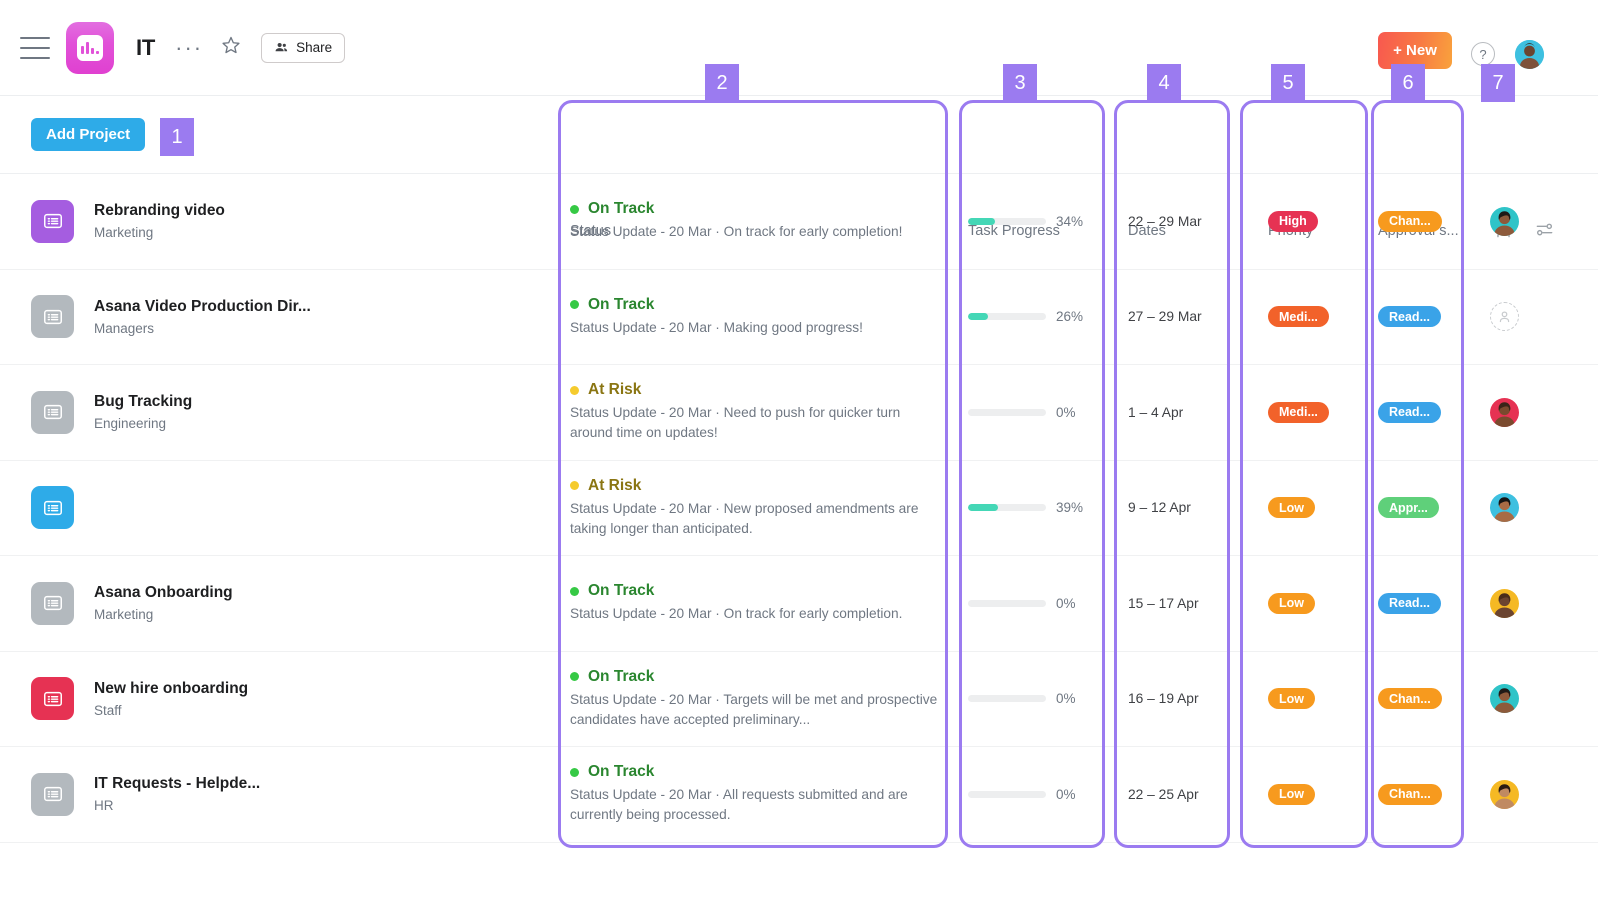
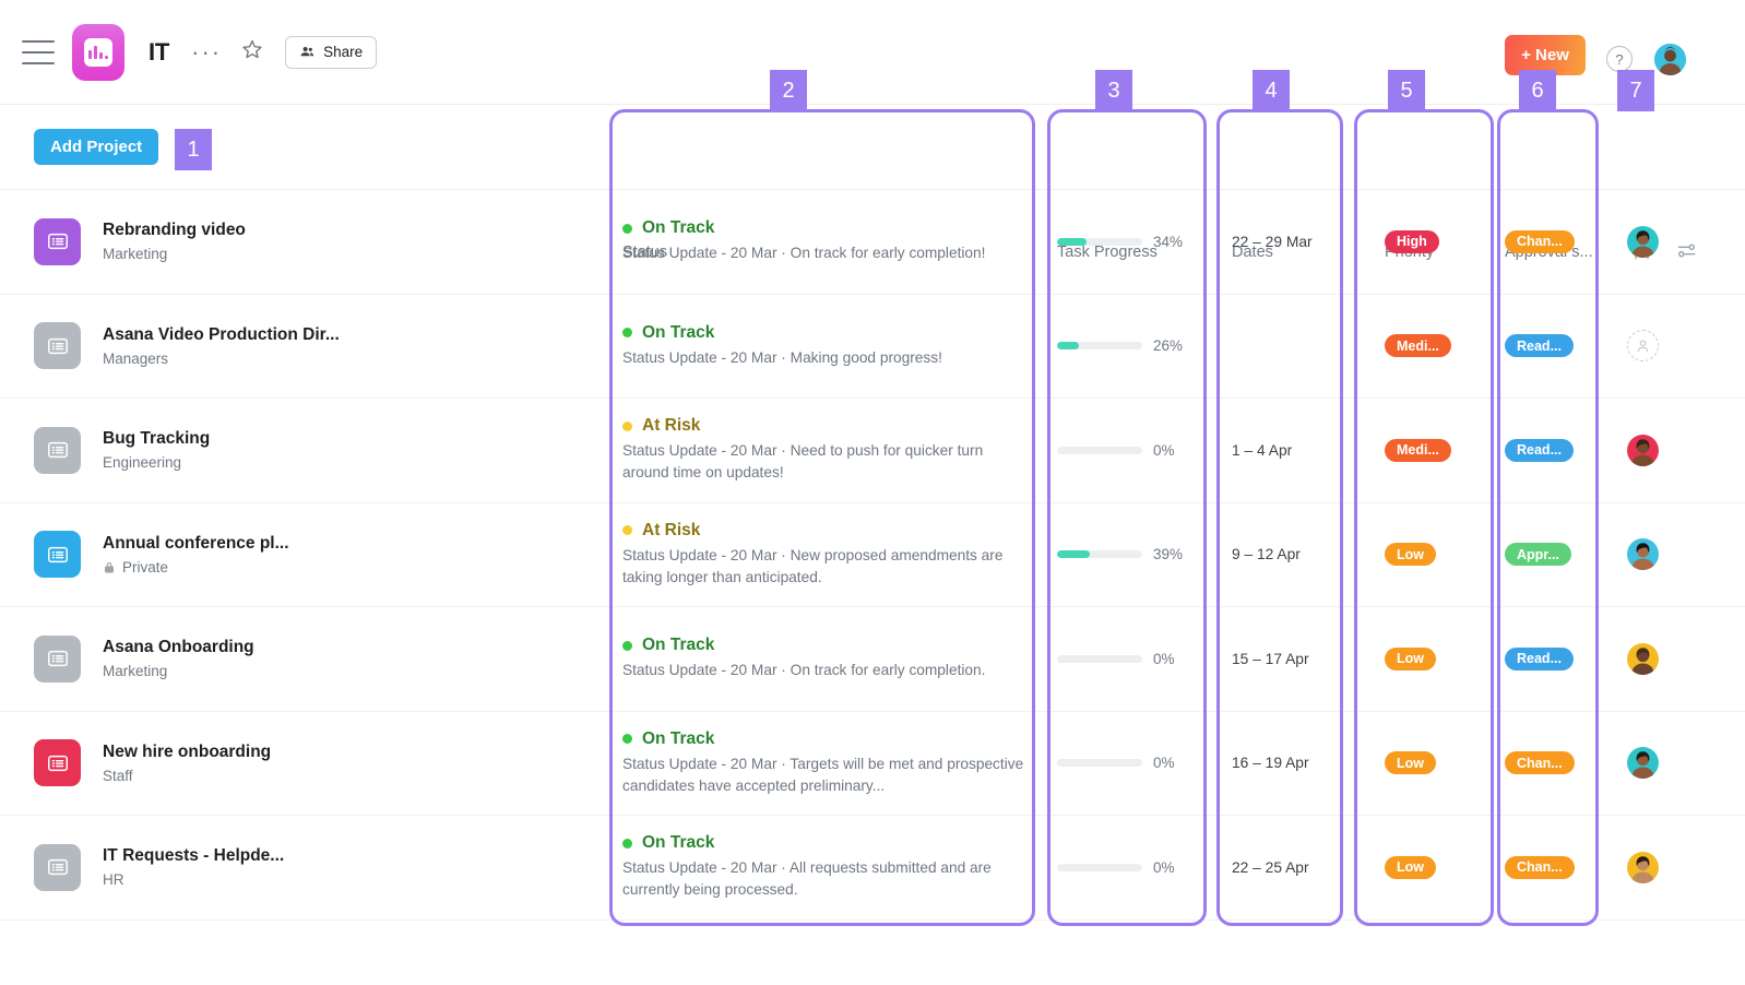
  IT
  ···
  Share
  + New
  ?
  Add Project
  Status
  Task Progress
  Dates
  Rebranding video
  Marketing
  On Track
  Status Update - 20 Mar · On track for early completion!
  34%
  22 – 29 Mar
  High
  Chan...
  Asana Video Production Dir...
  Managers
  On Track
  Status Update - 20 Mar · Making good progress!
  26%
- 27 – 29 Mar
  Medi...
  Read...
  Bug Tracking
  Engineering
  At Risk
  Status Update - 20 Mar · Need to push for quicker turn around time on updates!
  0%
  1 – 4 Apr
  Medi...
  Read...
+ Annual conference pl...
+ Private
  At Risk
  Status Update - 20 Mar · New proposed amendments are taking longer than anticipated.
  39%
  9 – 12 Apr
  Low
  Appr...
  Asana Onboarding
  Marketing
  On Track
  Status Update - 20 Mar · On track for early completion.
  0%
  15 – 17 Apr
  Low
  Read...
  New hire onboarding
  Staff
  On Track
  Status Update - 20 Mar · Targets will be met and prospective candidates have accepted preliminary...
  0%
  16 – 19 Apr
  Low
  Chan...
  IT Requests - Helpde...
  HR
  On Track
  Status Update - 20 Mar · All requests submitted and are currently being processed.
  0%
  22 – 25 Apr
  Low
  Chan...
  1
  2
  3
  4
  5
  6
  7
